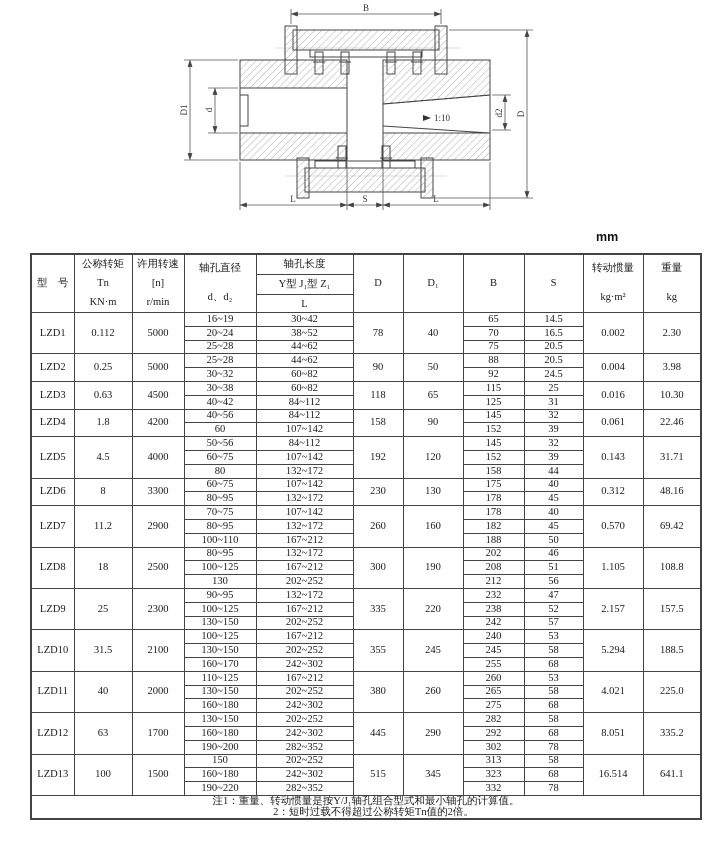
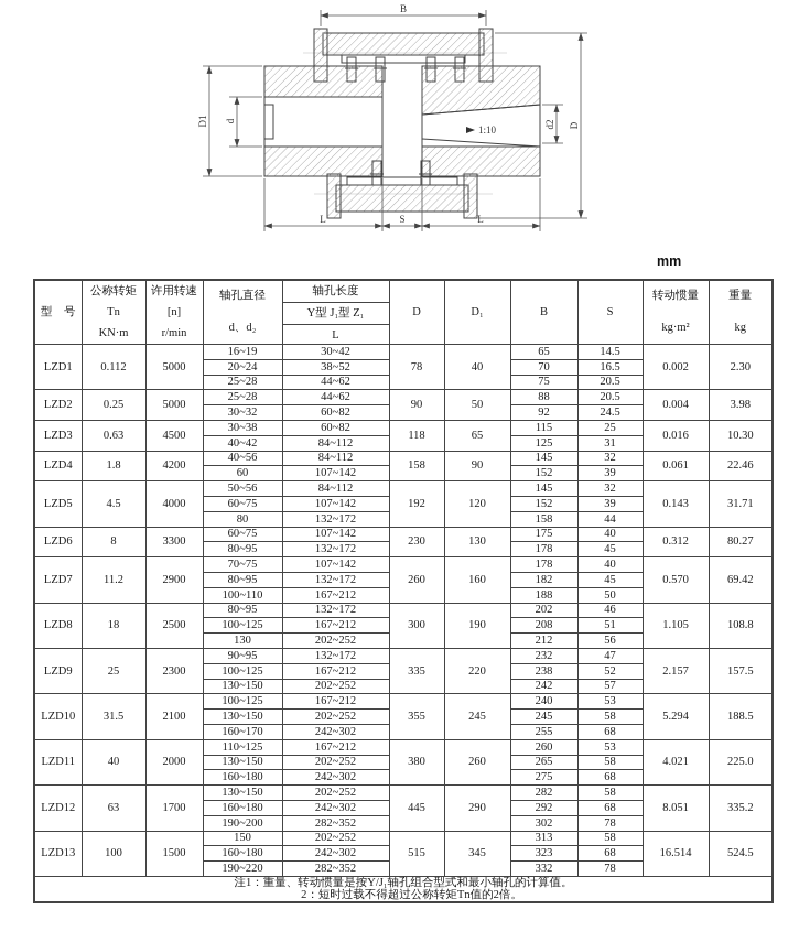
  B
  L
  S
  L
  1:10
  mm
  型 号	公称转矩TnKN·m	许用转速[n]r/min	轴孔直径d、d₂	轴孔长度Y型 J₁型 Z₁L	D	D₁	B	S	转动惯量kg·m²	重量kg
  LZD1	0.112	5000	16~19	30~42	78	40	65	14.5	0.002	2.30
  20~24	38~52	70	16.5
  25~28	44~62	75	20.5
  LZD2	0.25	5000	25~28	44~62	90	50	88	20.5	0.004	3.98
  30~32	60~82	92	24.5
  LZD3	0.63	4500	30~38	60~82	118	65	115	25	0.016	10.30
  40~42	84~112	125	31
  LZD4	1.8	4200	40~56	84~112	158	90	145	32	0.061	22.46
  60	107~142	152	39
  LZD5	4.5	4000	50~56	84~112	192	120	145	32	0.143	31.71
  60~75	107~142	152	39
  80	132~172	158	44
- LZD6	8	3300	60~75	107~142	230	130	175	40	0.312	48.16
+ LZD6	8	3300	60~75	107~142	230	130	175	40	0.312	80.27
  80~95	132~172	178	45
  LZD7	11.2	2900	70~75	107~142	260	160	178	40	0.570	69.42
  80~95	132~172	182	45
  100~110	167~212	188	50
  LZD8	18	2500	80~95	132~172	300	190	202	46	1.105	108.8
  100~125	167~212	208	51
  130	202~252	212	56
  LZD9	25	2300	90~95	132~172	335	220	232	47	2.157	157.5
  100~125	167~212	238	52
  130~150	202~252	242	57
  LZD10	31.5	2100	100~125	167~212	355	245	240	53	5.294	188.5
  130~150	202~252	245	58
  160~170	242~302	255	68
  LZD11	40	2000	110~125	167~212	380	260	260	53	4.021	225.0
  130~150	202~252	265	58
  160~180	242~302	275	68
  LZD12	63	1700	130~150	202~252	445	290	282	58	8.051	335.2
  160~180	242~302	292	68
  190~200	282~352	302	78
- LZD13	100	1500	150	202~252	515	345	313	58	16.514	641.1
+ LZD13	100	1500	150	202~252	515	345	313	58	16.514	524.5
  160~180	242~302	323	68
  190~220	282~352	332	78
  注1：重量、转动惯量是按Y/J₁轴孔组合型式和最小轴孔的计算值。 2：短时过载不得超过公称转矩Tn值的2倍。
